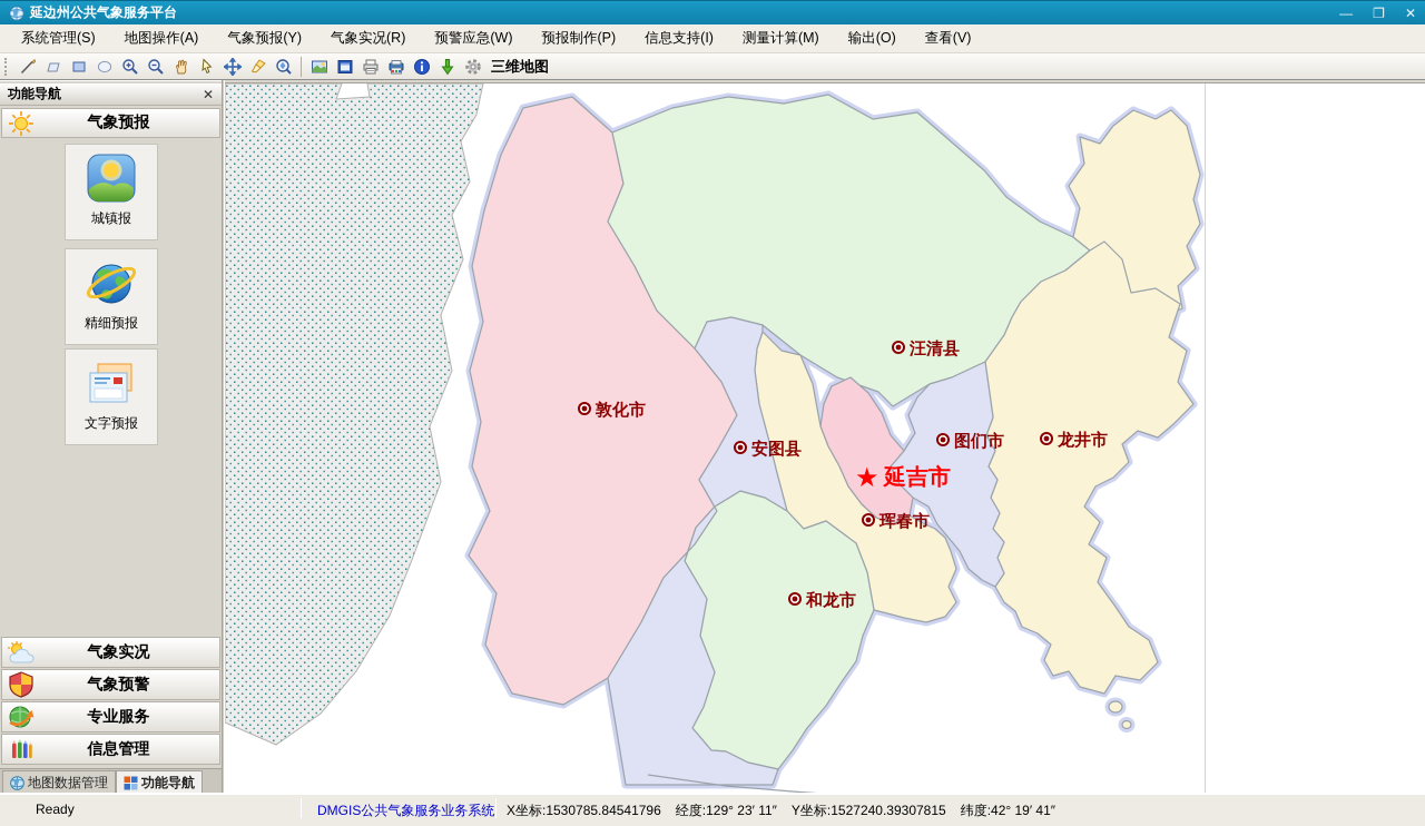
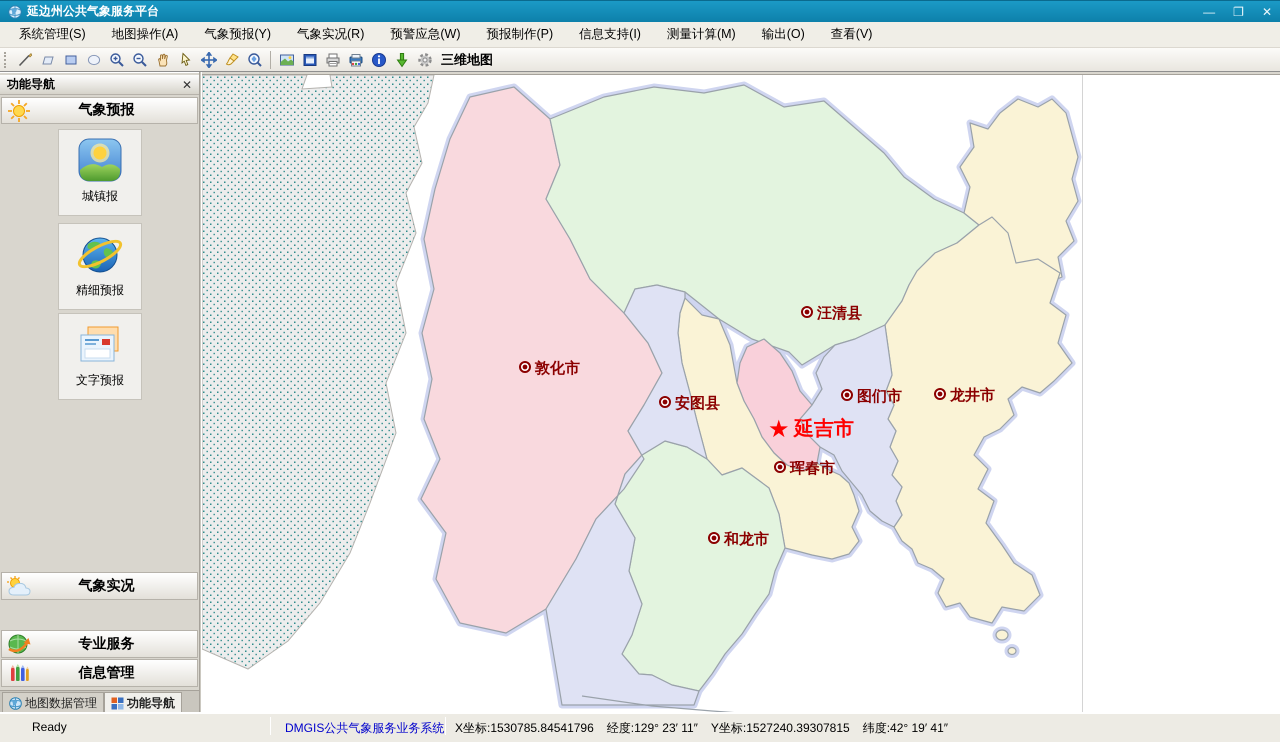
  延边州公共气象服务平台
  —
  ❐
  ✕
  系统管理(S)
  地图操作(A)
  气象预报(Y)
  气象实况(R)
  预警应急(W)
  预报制作(P)
  信息支持(I)
  测量计算(M)
  输出(O)
  查看(V)
  三维地图
  功能导航
  ✕
  气象预报
  城镇报
  精细预报
  文字预报
  气象实况
- 气象预警
  专业服务
  信息管理
  地图数据管理
  功能导航
  敦化市
  汪清县
  龙井市
  图们市
  珲春市
  和龙市
  安图县
  ★
  延吉市
  Ready
  DMGIS公共气象服务业务系统
  X坐标:1530785.84541796
  经度:129° 23′ 11″
  Y坐标:1527240.39307815
  纬度:42° 19′ 41″
